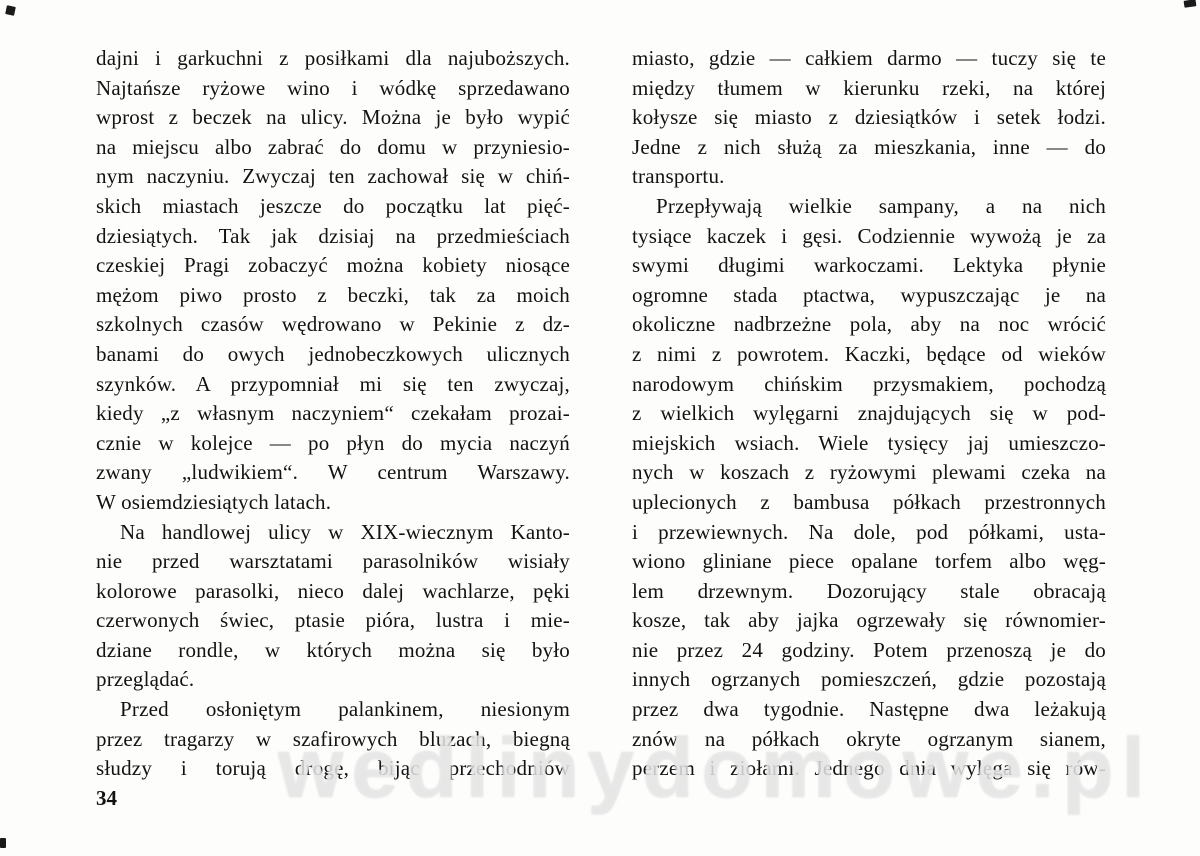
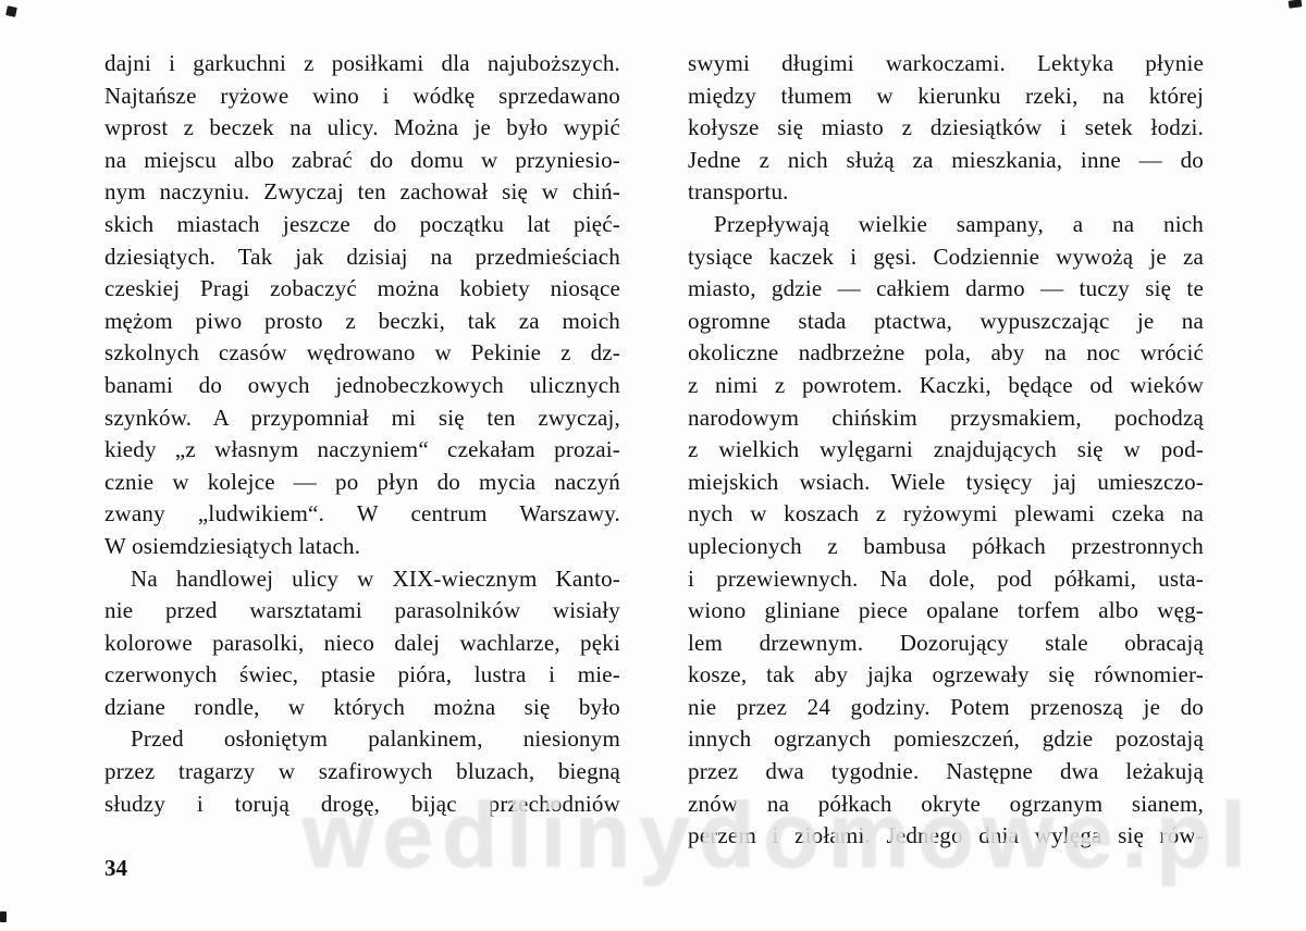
  dajni i garkuchni z posiłkami dla najuboższych.
  Najtańsze ryżowe wino i wódkę sprzedawano
  wprost z beczek na ulicy. Można je było wypić
  na miejscu albo zabrać do domu w przyniesio-
  nym naczyniu. Zwyczaj ten zachował się w chiń-
  skich miastach jeszcze do początku lat pięć-
  dziesiątych. Tak jak dzisiaj na przedmieściach
  czeskiej Pragi zobaczyć można kobiety niosące
  mężom piwo prosto z beczki, tak za moich
  szkolnych czasów wędrowano w Pekinie z dz-
  banami do owych jednobeczkowych ulicznych
  szynków. A przypomniał mi się ten zwyczaj,
  kiedy „z własnym naczyniem“ czekałam prozai-
  cznie w kolejce — po płyn do mycia naczyń
  zwany „ludwikiem“. W centrum Warszawy.
  W osiemdziesiątych latach.
  Na handlowej ulicy w XIX-wiecznym Kanto-
  nie przed warsztatami parasolników wisiały
  kolorowe parasolki, nieco dalej wachlarze, pęki
  czerwonych świec, ptasie pióra, lustra i mie-
  dziane rondle, w których można się było
- przeglądać.
  Przed osłoniętym palankinem, niesionym
  przez tragarzy w szafirowych bluzach, biegną
  słudzy i torują drogę, bijąc przechodniów
- miasto, gdzie — całkiem darmo — tuczy się te
+ swymi długimi warkoczami. Lektyka płynie
  między tłumem w kierunku rzeki, na której
  kołysze się miasto z dziesiątków i setek łodzi.
  Jedne z nich służą za mieszkania, inne — do
  transportu.
  Przepływają wielkie sampany, a na nich
  tysiące kaczek i gęsi. Codziennie wywożą je za
- swymi długimi warkoczami. Lektyka płynie
+ miasto, gdzie — całkiem darmo — tuczy się te
  ogromne stada ptactwa, wypuszczając je na
  okoliczne nadbrzeżne pola, aby na noc wrócić
  z nimi z powrotem. Kaczki, będące od wieków
  narodowym chińskim przysmakiem, pochodzą
  z wielkich wylęgarni znajdujących się w pod-
  miejskich wsiach. Wiele tysięcy jaj umieszczo-
  nych w koszach z ryżowymi plewami czeka na
  uplecionych z bambusa półkach przestronnych
  i przewiewnych. Na dole, pod półkami, usta-
  wiono gliniane piece opalane torfem albo węg-
  lem drzewnym. Dozorujący stale obracają
  kosze, tak aby jajka ogrzewały się równomier-
  nie przez 24 godziny. Potem przenoszą je do
  innych ogrzanych pomieszczeń, gdzie pozostają
  przez dwa tygodnie. Następne dwa leżakują
  znów na półkach okryte ogrzanym sianem,
  perzem i ziołami. Jednego dnia wylęga się rów-
  34
  wedlinydomowe.pl
